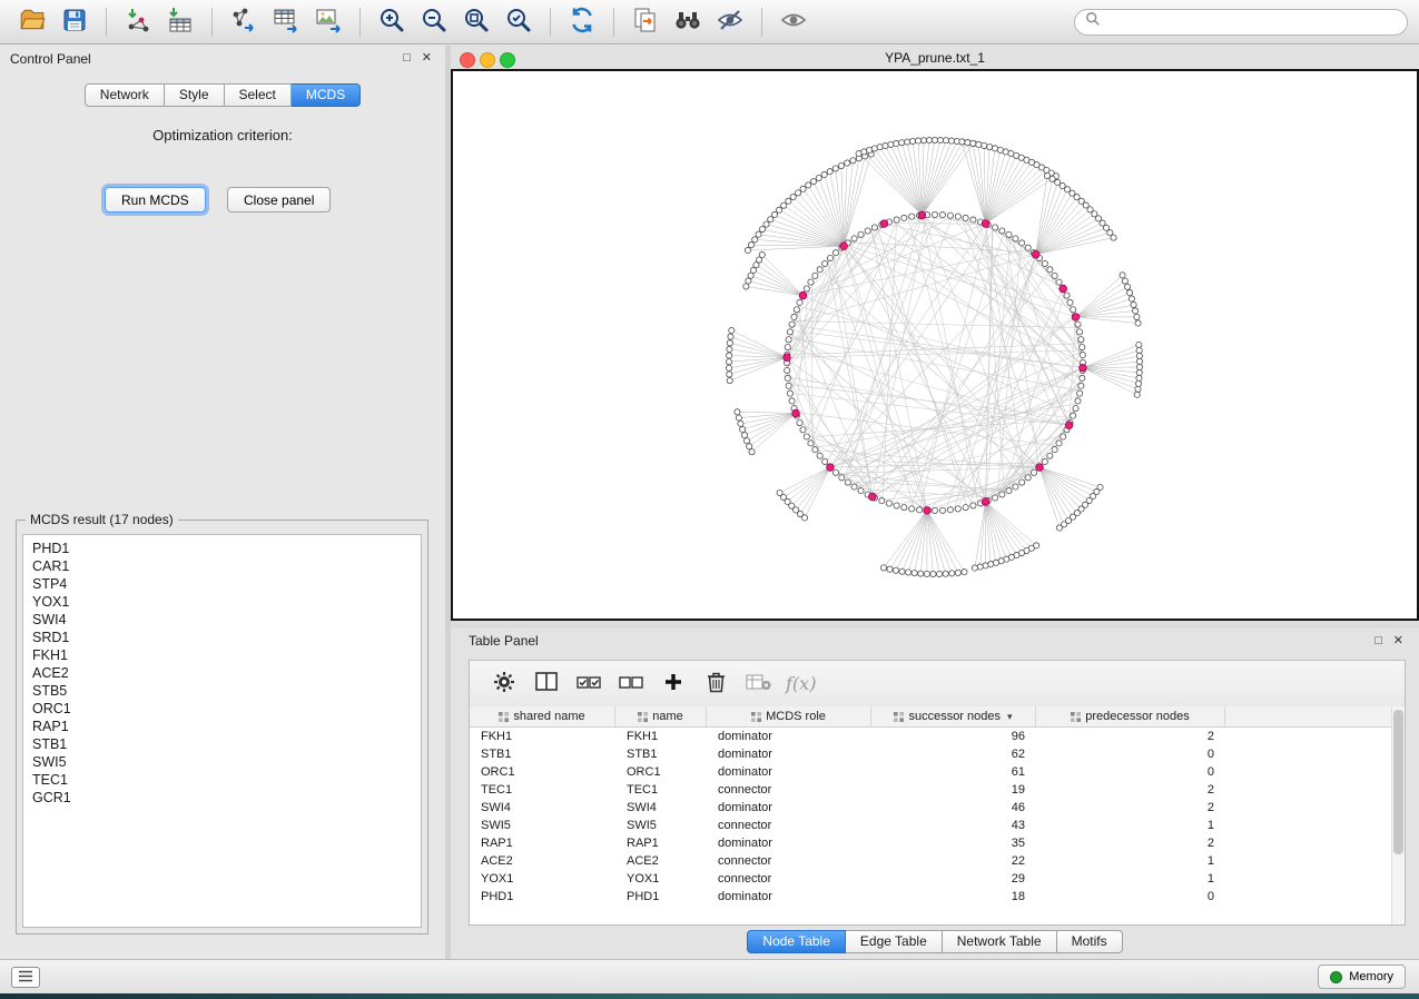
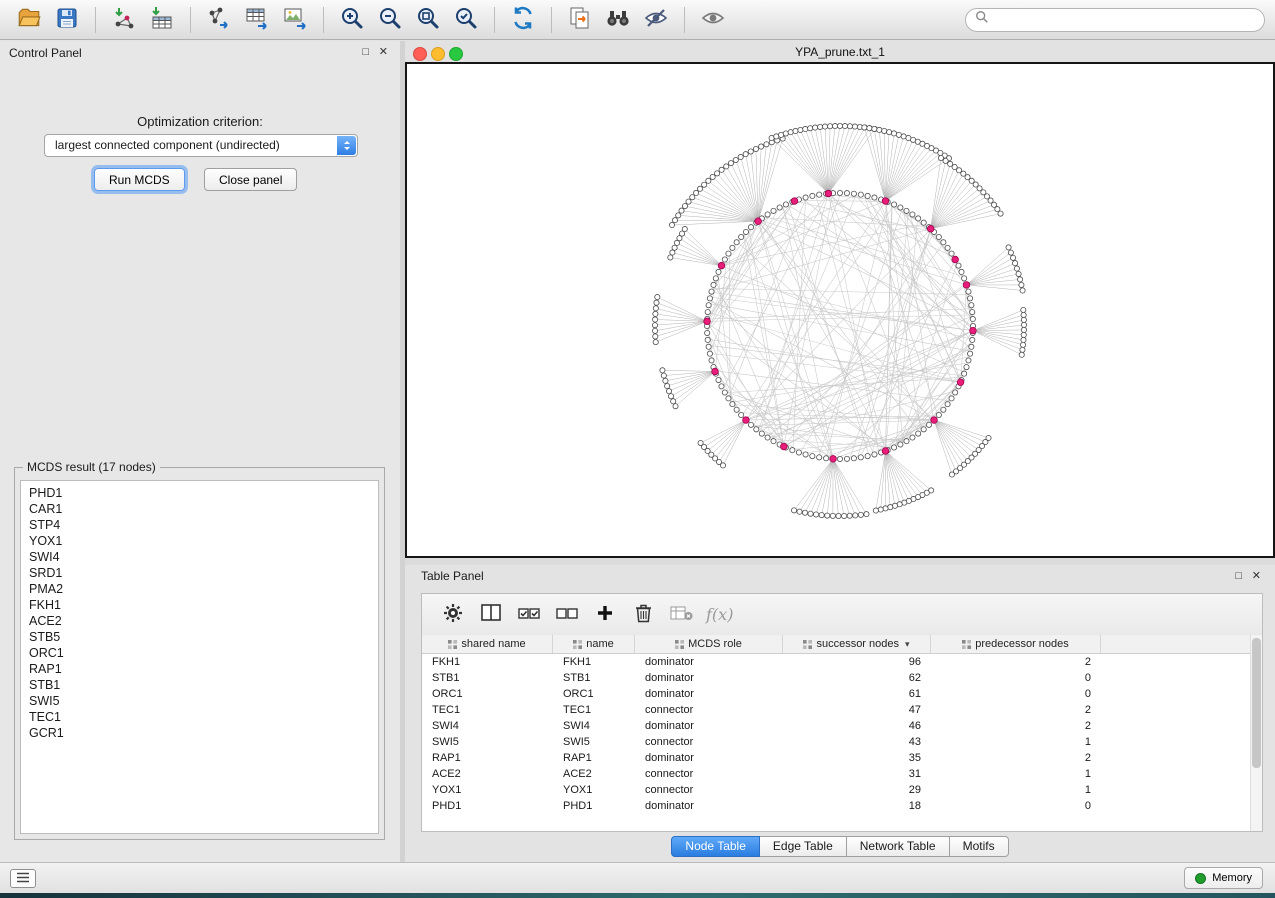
  Control Panel
  □
  ✕
- Network
- Style
- Select
- MCDS
  Optimization criterion:
+ largest connected component (undirected)
  Run MCDS
  Close panel
  MCDS result (17 nodes)
  PHD1
  CAR1
  STP4
  YOX1
  SWI4
  SRD1
+ PMA2
  FKH1
  ACE2
  STB5
  ORC1
  RAP1
  STB1
  SWI5
  TEC1
  GCR1
  YPA_prune.txt_1
  Table Panel
  □
  ✕
  f(x)
  shared name
  name
  MCDS role
  successor nodes
  ▾
  predecessor nodes
  FKH1
  FKH1
  dominator
  96
  2
  STB1
  STB1
  dominator
  62
  0
  ORC1
  ORC1
  dominator
  61
  0
  TEC1
  TEC1
  connector
- 19
+ 47
  2
  SWI4
  SWI4
  dominator
  46
  2
  SWI5
  SWI5
  connector
  43
  1
  RAP1
  RAP1
  dominator
  35
  2
  ACE2
  ACE2
  connector
- 22
+ 31
  1
  YOX1
  YOX1
  connector
  29
  1
  PHD1
  PHD1
  dominator
  18
  0
  Node Table
  Edge Table
  Network Table
  Motifs
  Memory
